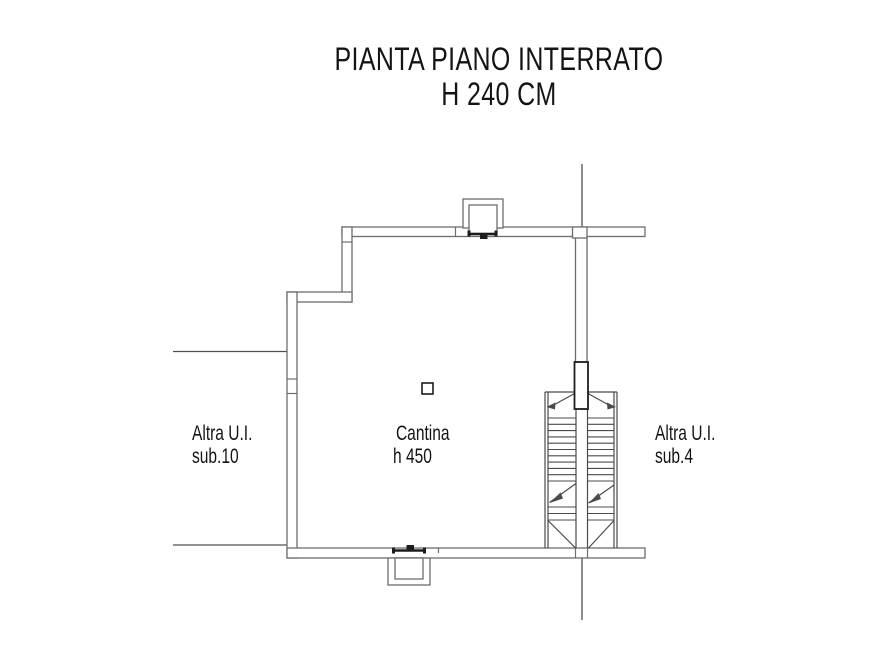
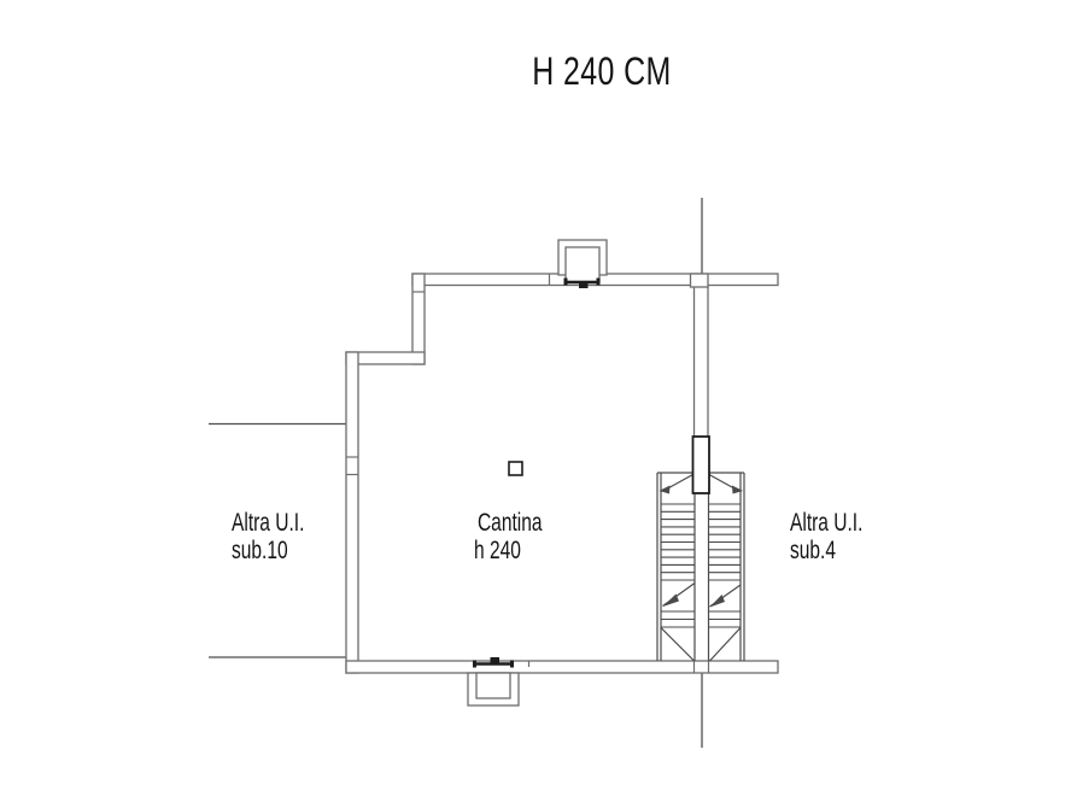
- PIANTA PIANO INTERRATO
  H 240 CM
  Altra U.I.
  sub.10
  Cantina
- h 450
+ h 240
  Altra U.I.
  sub.4
